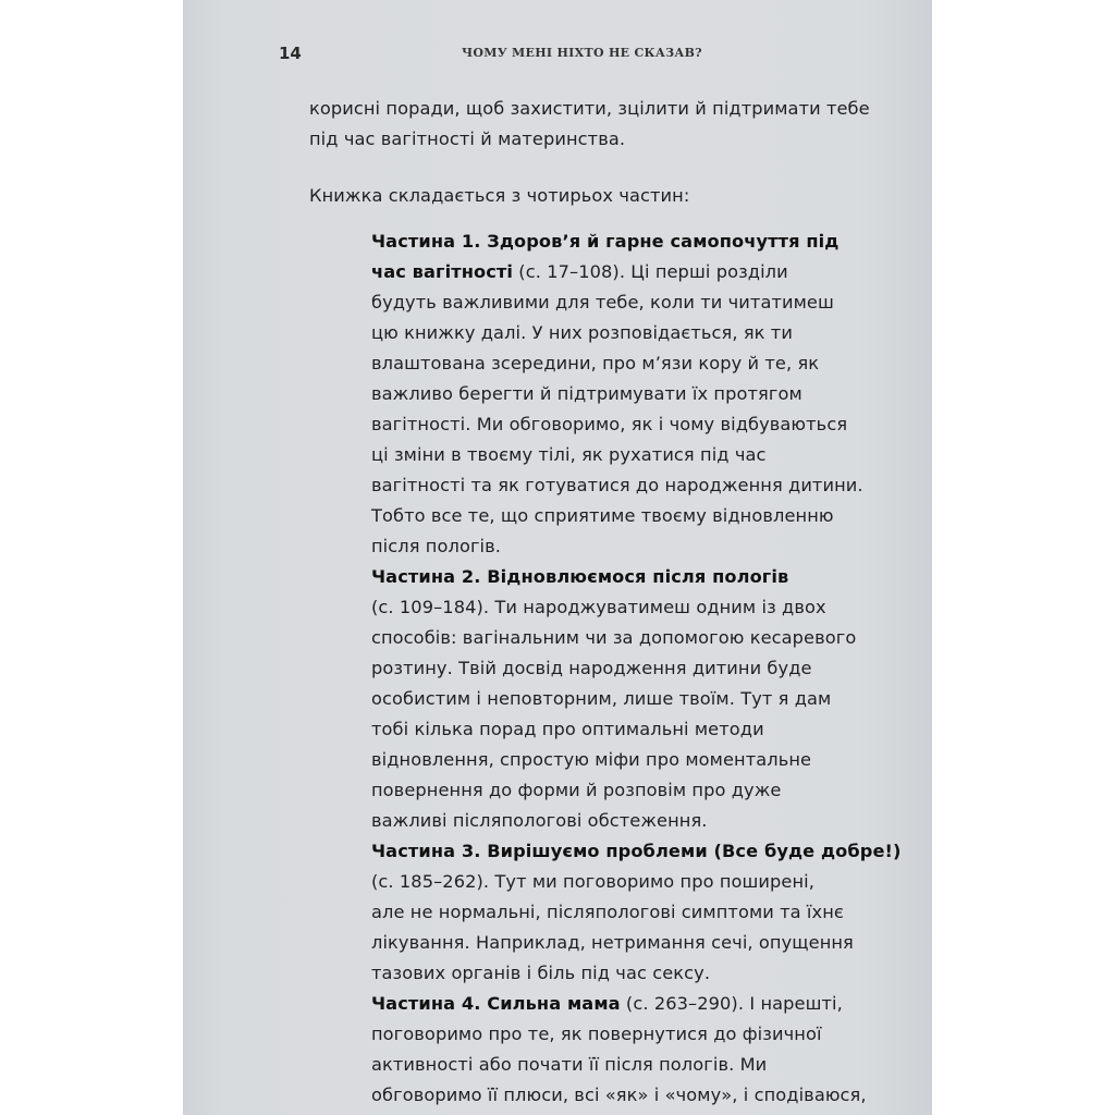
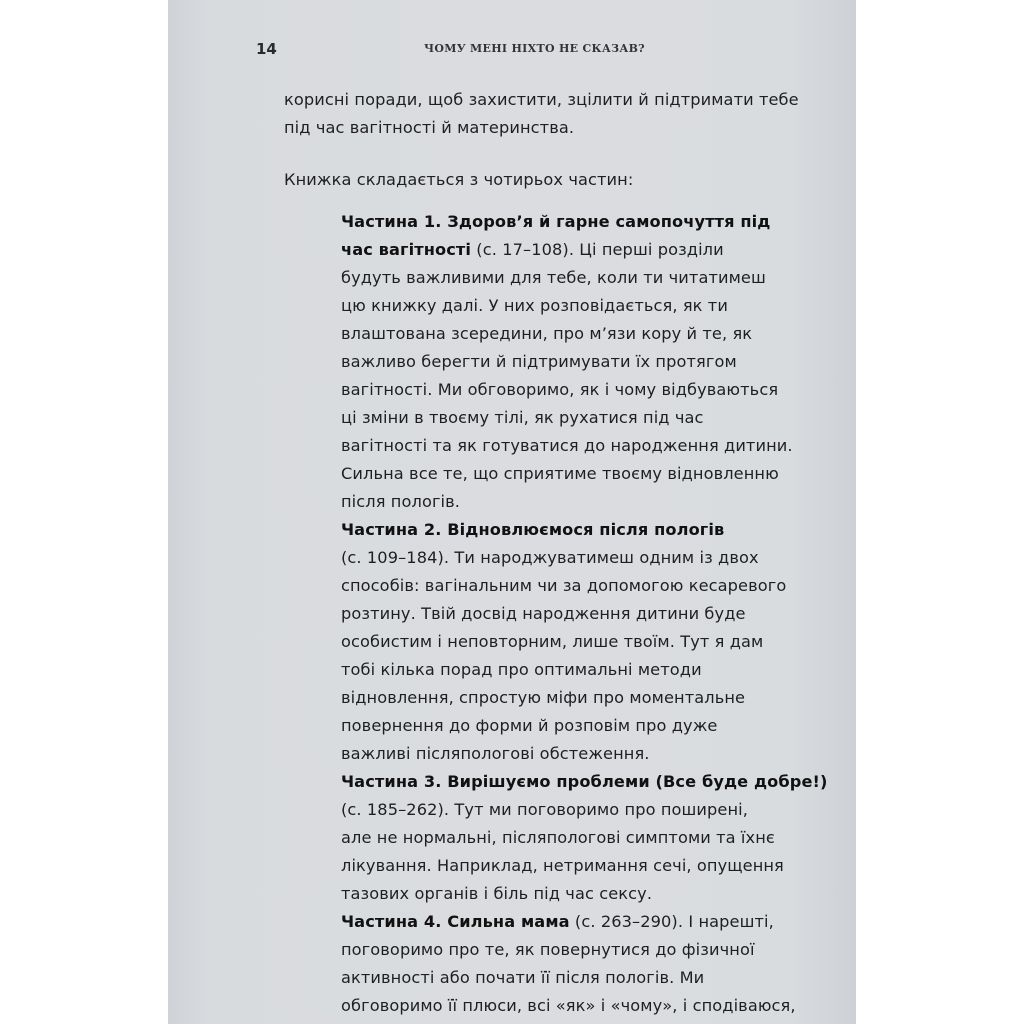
  14
  ЧОМУ МЕНІ НІХТО НЕ СКАЗАВ?
  корисні поради, щоб захистити, зцілити й підтримати тебе
  під час вагітності й материнства.
  Книжка складається з чотирьох частин:
  Частина 1. Здоров’я й гарне самопочуття під
  час вагітності (с. 17–108). Ці перші розділи
  будуть важливими для тебе, коли ти читатимеш
  цю книжку далі. У них розповідається, як ти
  влаштована зсередини, про м’язи кору й те, як
  важливо берегти й підтримувати їх протягом
  вагітності. Ми обговоримо, як і чому відбуваються
  ці зміни в твоєму тілі, як рухатися під час
  вагітності та як готуватися до народження дитини.
- Тобто все те, що сприятиме твоєму відновленню
+ Сильна все те, що сприятиме твоєму відновленню
  після пологів.
  Частина 2. Відновлюємося після пологів
  (с. 109–184). Ти народжуватимеш одним із двох
  способів: вагінальним чи за допомогою кесаревого
  розтину. Твій досвід народження дитини буде
  особистим і неповторним, лише твоїм. Тут я дам
  тобі кілька порад про оптимальні методи
  відновлення, спростую міфи про моментальне
  повернення до форми й розповім про дуже
  важливі післяпологові обстеження.
  Частина 3. Вирішуємо проблеми (Все буде добре!)
  (с. 185–262). Тут ми поговоримо про поширені,
  але не нормальні, післяпологові симптоми та їхнє
  лікування. Наприклад, нетримання сечі, опущення
  тазових органів і біль під час сексу.
  Частина 4. Сильна мама (с. 263–290). І нарешті,
  поговоримо про те, як повернутися до фізичної
  активності або почати її після пологів. Ми
  обговоримо її плюси, всі «як» і «чому», і сподіваюся,
